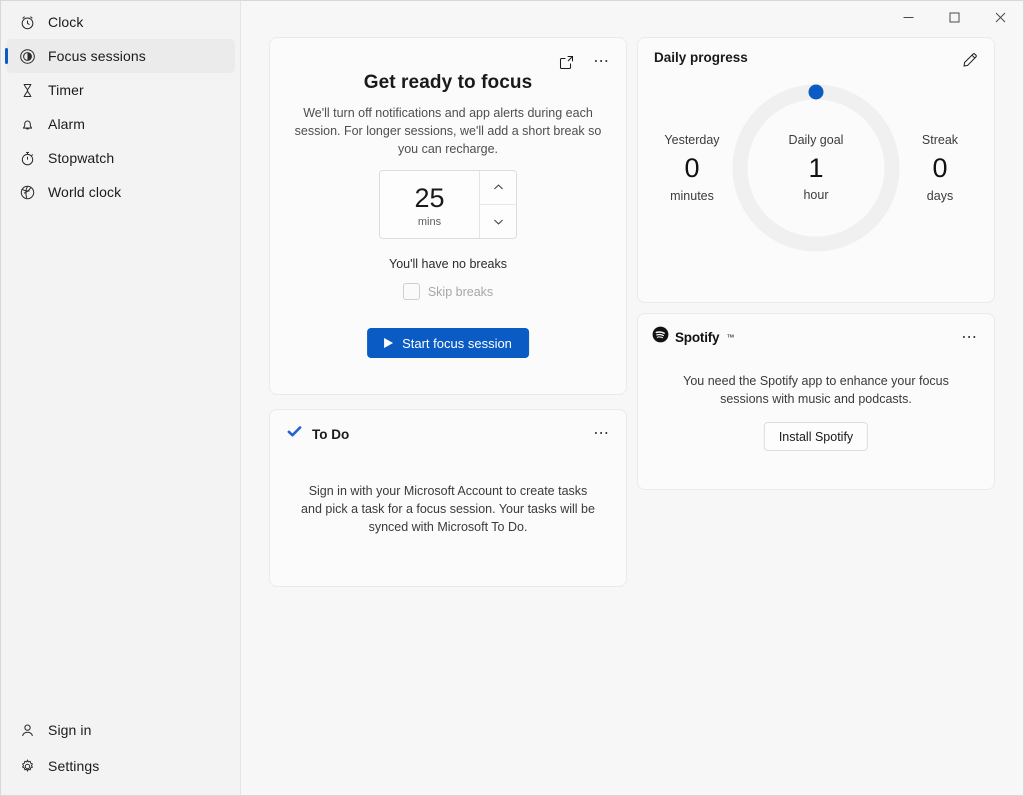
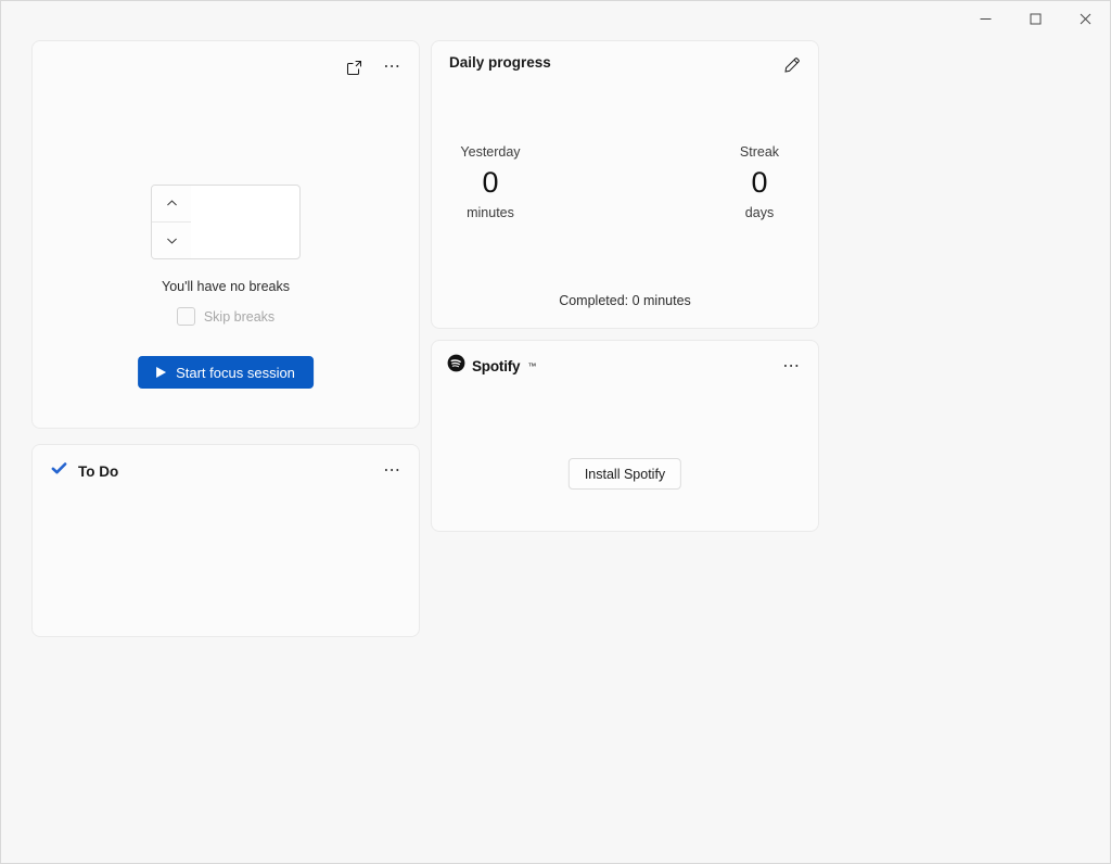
- Clock
- Focus sessions
- Timer
- Alarm
- Stopwatch
- World clock
- Sign in
- Settings
  ⋯
- Get ready to focus
- We'll turn off notifications and app alerts during each session. For longer sessions, we'll add a short break so you can recharge.
- 25
- mins
  You'll have no breaks
  Skip breaks
  Start focus session
  To Do
  ⋯
- Sign in with your Microsoft Account to create tasks and pick a task for a focus session. Your tasks will be synced with Microsoft To Do.
  Daily progress
- Daily goal
- 1
- hour
  Yesterday
  0
  minutes
  Streak
  0
  days
+ Completed: 0 minutes
  Spotify
  ™
  ⋯
- You need the Spotify app to enhance your focus sessions with music and podcasts.
  Install Spotify
